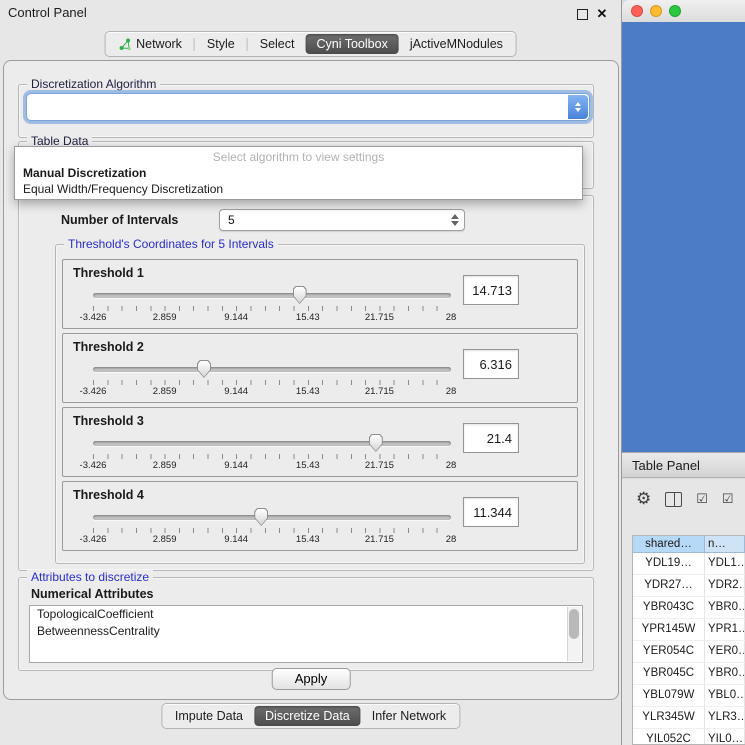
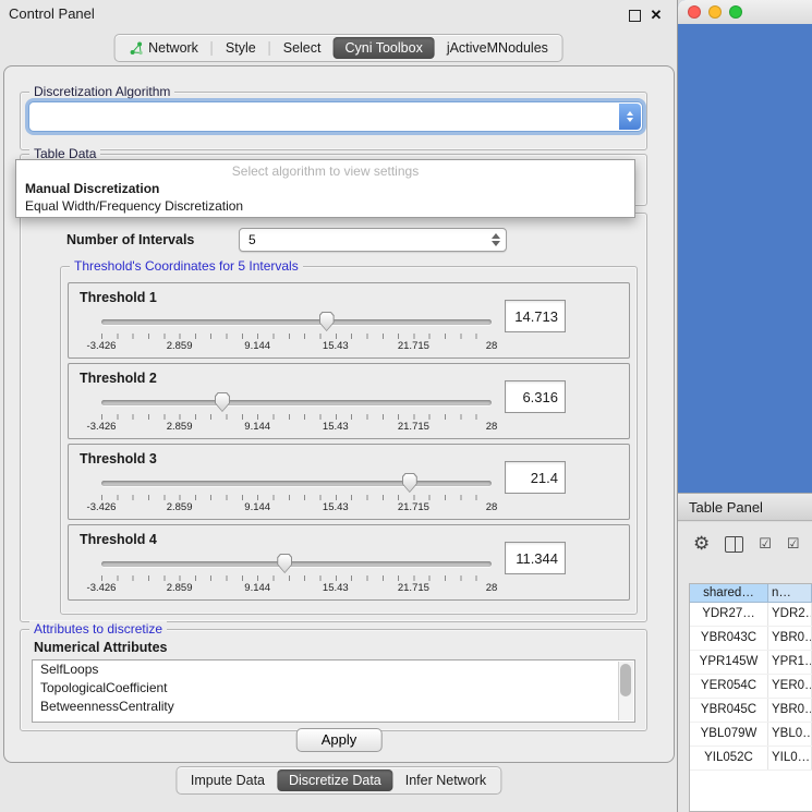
  Control Panel
  ✕
  Network
  Style
  Select
  Cyni Toolbox
  jActiveMNodules
  Discretization Algorithm
  Select algorithm to view settings
  Manual Discretization
  Equal Width/Frequency Discretization
  Table Data
  Number of Intervals
  5
  Threshold's Coordinates for 5 Intervals
  Threshold 1
  -3.426
  2.859
  9.144
  15.43
  21.715
  28
  14.713
  Threshold 2
  -3.426
  2.859
  9.144
  15.43
  21.715
  28
  6.316
  Threshold 3
  -3.426
  2.859
  9.144
  15.43
  21.715
  28
  21.4
  Threshold 4
  -3.426
  2.859
  9.144
  15.43
  21.715
  28
  11.344
  Attributes to discretize
  Numerical Attributes
+ SelfLoops
  TopologicalCoefficient
  BetweennessCentrality
  Apply
  Impute Data
  Discretize Data
  Infer Network
  Table Panel
  ⚙
  ☑
  ☑
  shared…
  n…
- YDL19…
- YDL1…
  YDR27…
  YDR2…
  YBR043C
  YBR0…
  YPR145W
  YPR1…
  YER054C
  YER0…
  YBR045C
  YBR0…
  YBL079W
  YBL0…
- YLR345W
- YLR3…
  YIL052C
  YIL0…
